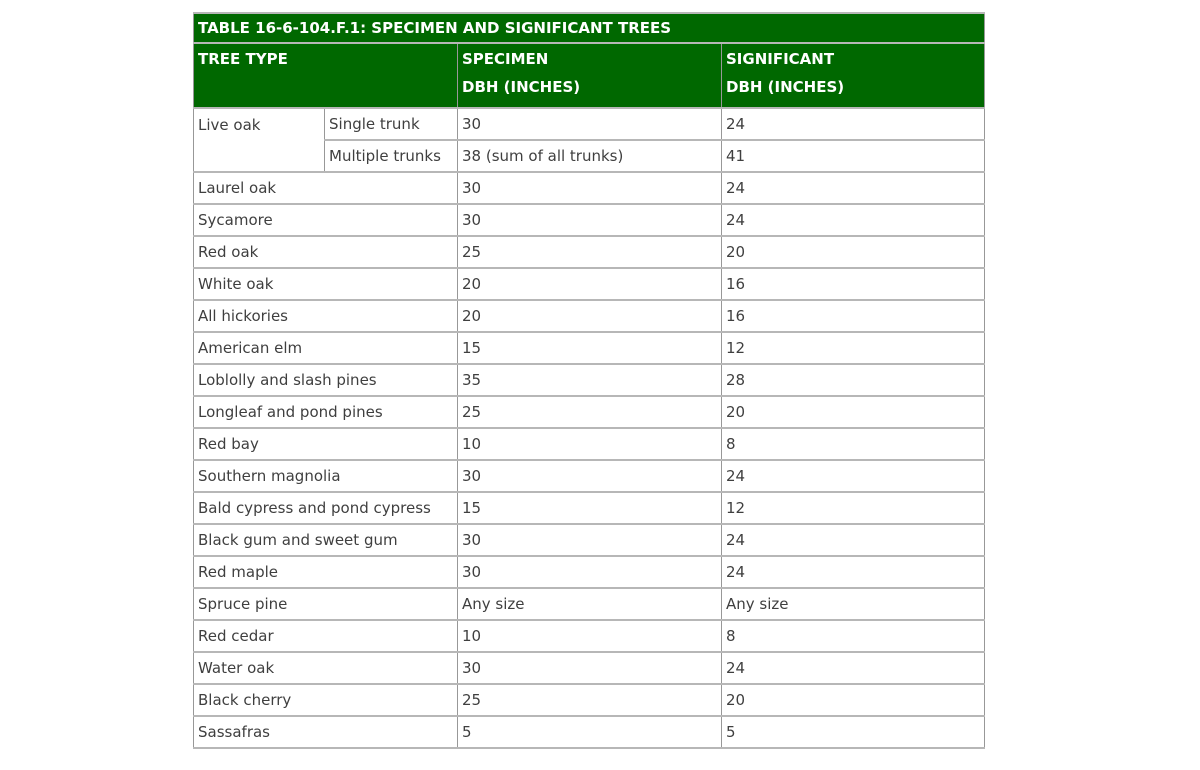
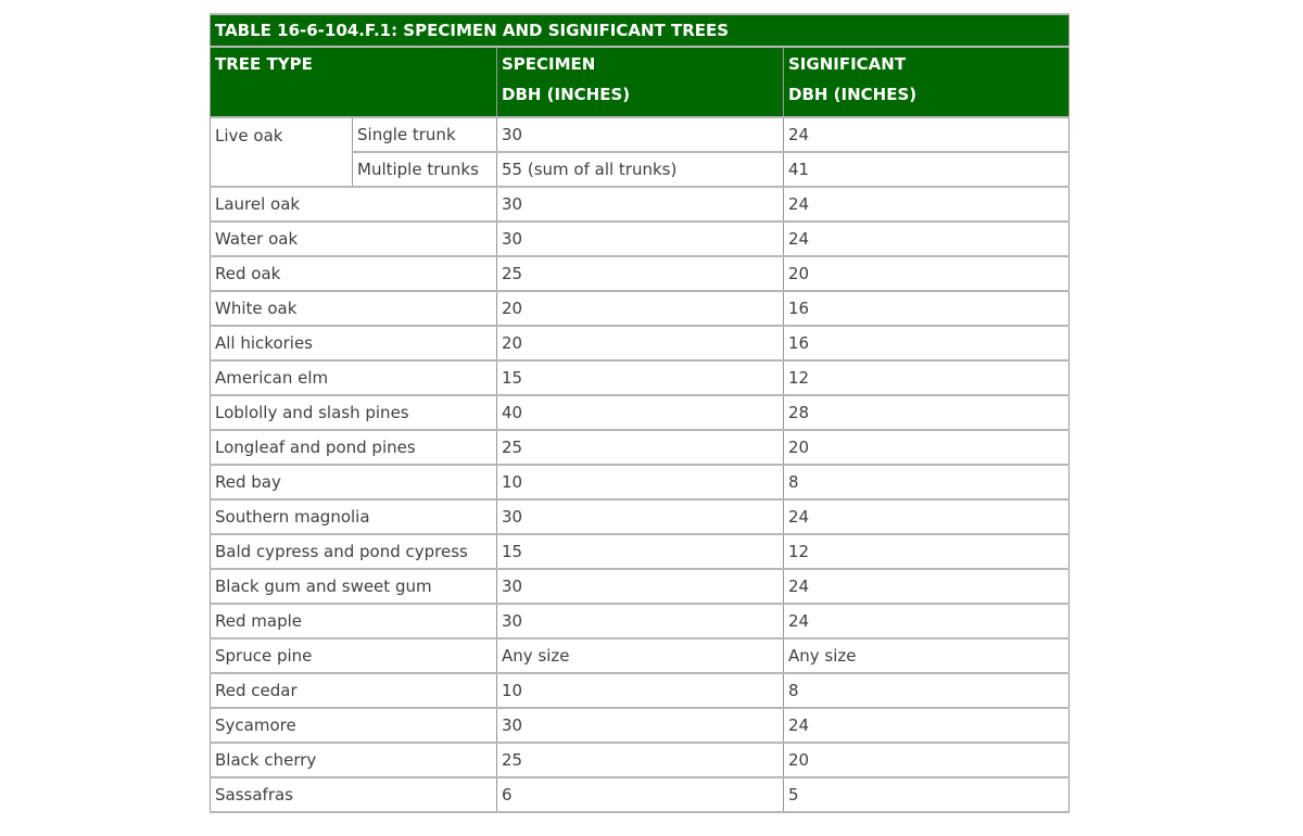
  TABLE 16-6-104.F.1: SPECIMEN AND SIGNIFICANT TREES
  TREE TYPE	SPECIMEN DBH (INCHES)	SIGNIFICANT DBH (INCHES)
  Live oak	Single trunk	30	24
- Multiple trunks	38 (sum of all trunks)	41
+ Multiple trunks	55 (sum of all trunks)	41
  Laurel oak	30	24
- Sycamore	30	24
+ Water oak	30	24
  Red oak	25	20
  White oak	20	16
  All hickories	20	16
  American elm	15	12
- Loblolly and slash pines	35	28
+ Loblolly and slash pines	40	28
  Longleaf and pond pines	25	20
  Red bay	10	8
  Southern magnolia	30	24
  Bald cypress and pond cypress	15	12
  Black gum and sweet gum	30	24
  Red maple	30	24
  Spruce pine	Any size	Any size
  Red cedar	10	8
- Water oak	30	24
+ Sycamore	30	24
  Black cherry	25	20
- Sassafras	5	5
+ Sassafras	6	5
